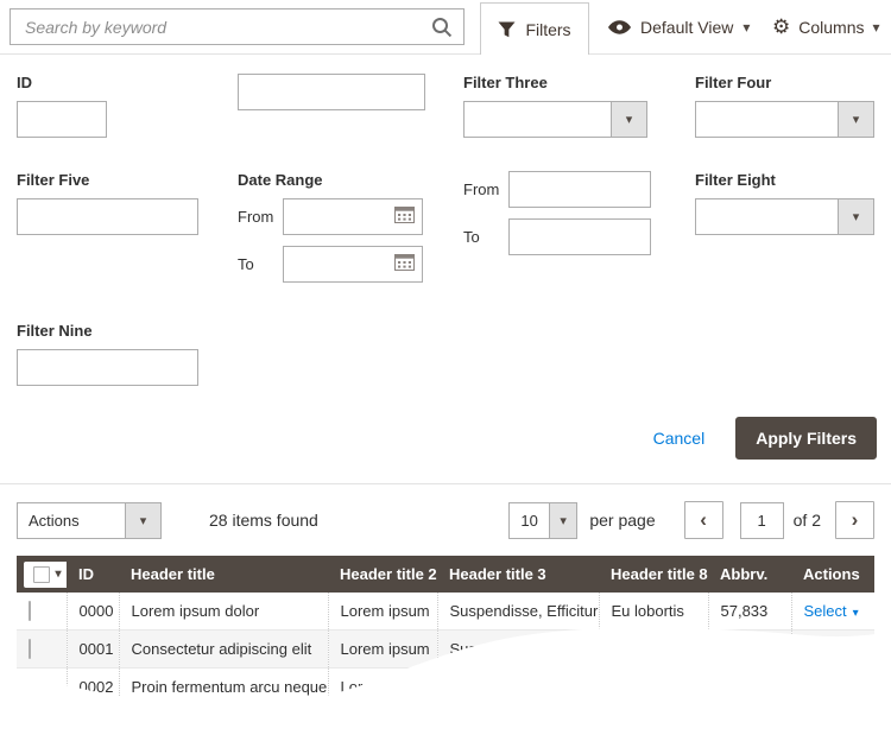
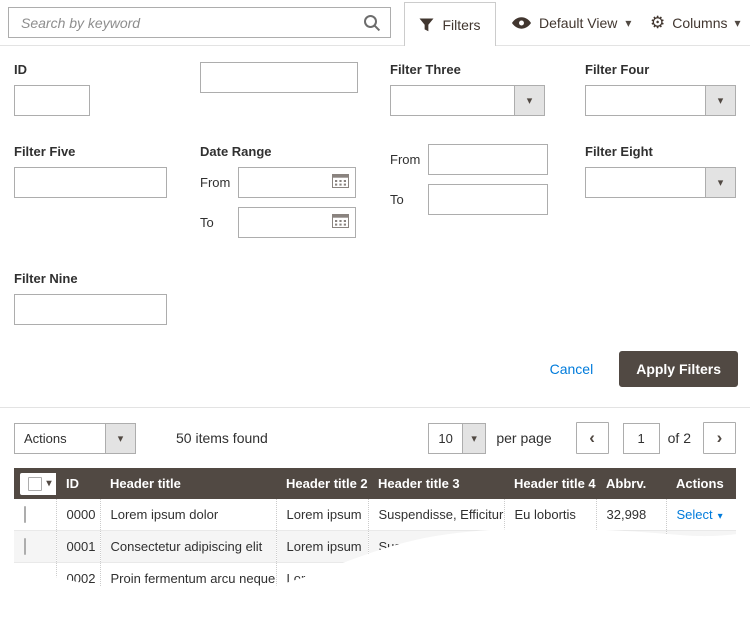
  Search by keyword
  Filters
  Default View
  ▾
  ⚙
  Columns
  ▾
  ID
  Filter Three
  ▾
  Filter Four
  ▾
  Filter Five
  Date Range
  From
  To
  From
  To
  Filter Eight
  ▾
  Filter Nine
  Cancel
  Apply Filters
  Actions
  ▾
- 28 items found
+ 50 items found
  10
  ▾
  per page
  ‹
  1
  of 2
  ›
- ▾	ID	Header title	Header title 2	Header title 3	Header title 8	Abbrv.	Actions
+ ▾	ID	Header title	Header title 2	Header title 3	Header title 4	Abbrv.	Actions
- 	0000	Lorem ipsum dolor	Lorem ipsum	Suspendisse, Efficitur	Eu lobortis	57,833	Select ▾
+ 	0000	Lorem ipsum dolor	Lorem ipsum	Suspendisse, Efficitur	Eu lobortis	32,998	Select ▾
